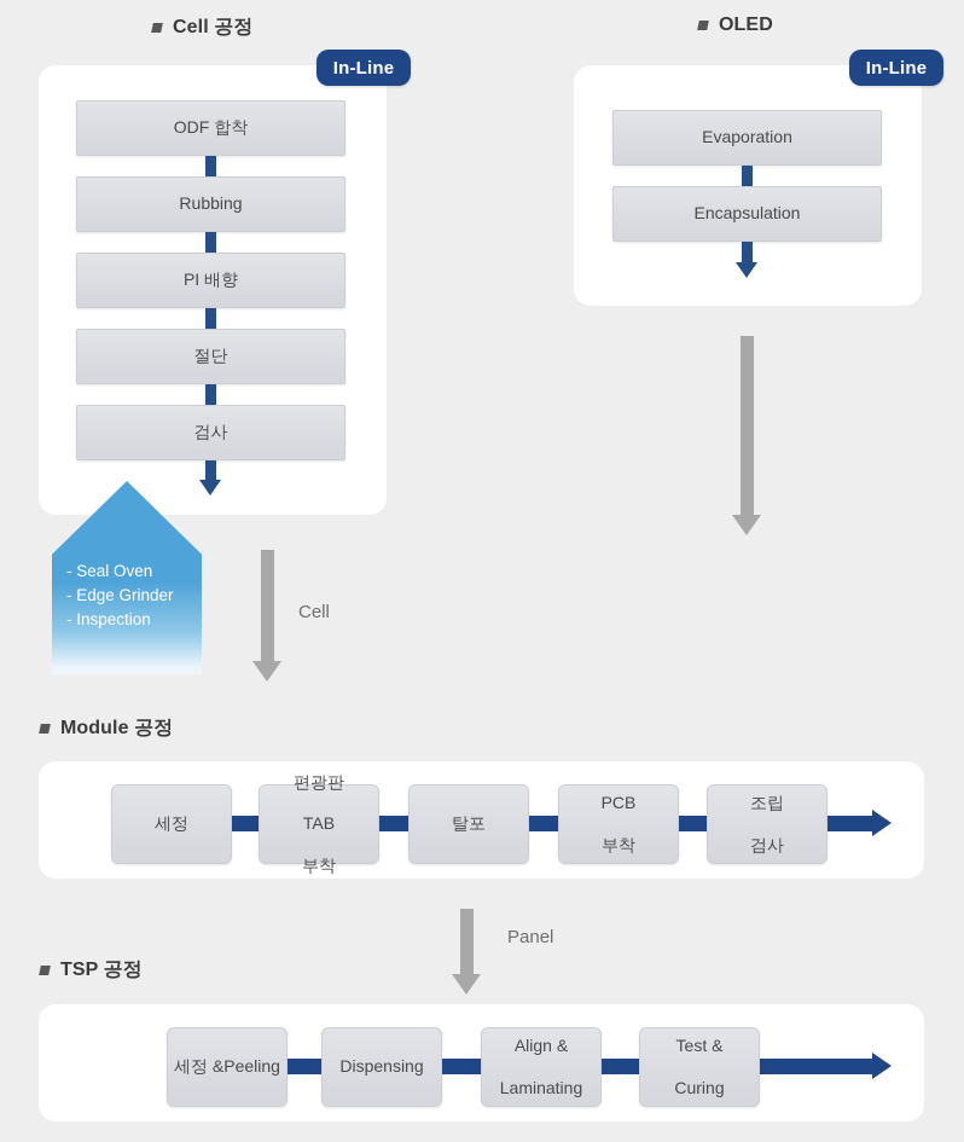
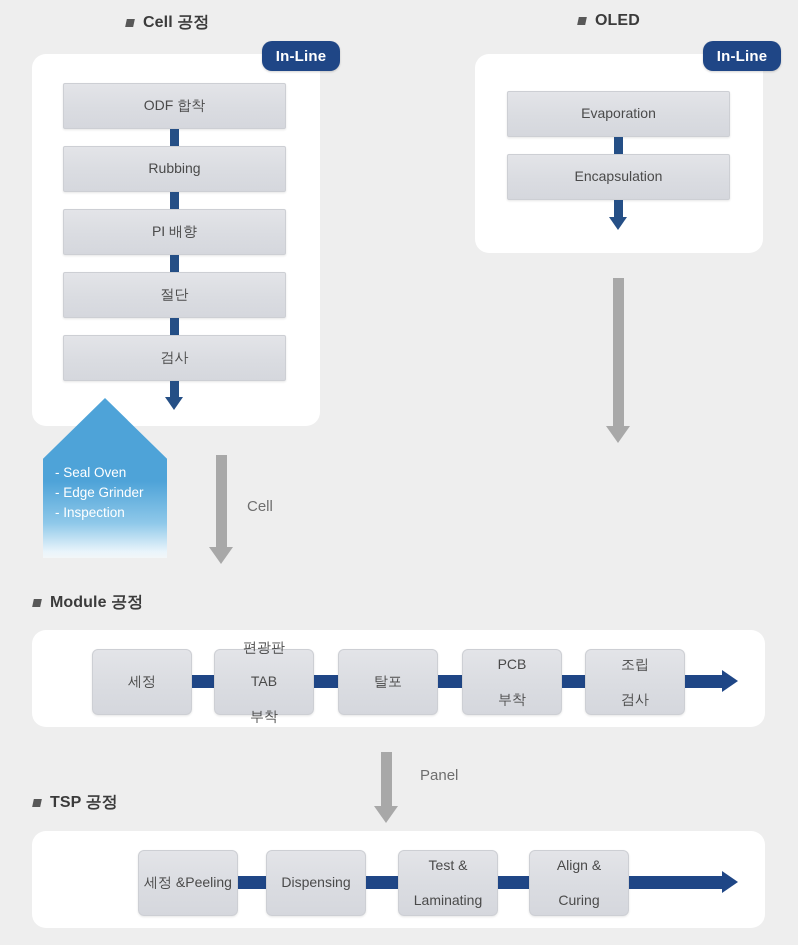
  Cell 공정
  In-Line
  ODF 합착
  Rubbing
  PI 배향
  절단
  검사
  - Seal Oven
  - Edge Grinder
  - Inspection
  Cell
  OLED
  In-Line
  Evaporation
  Encapsulation
  Module 공정
  세정
  편광판
  TAB
  부착
  탈포
  PCB
  부착
  조립
  검사
  Panel
  TSP 공정
  세정 &Peeling
  Dispensing
- Align &
+ Test &
  Laminating
- Test &
+ Align &
  Curing
